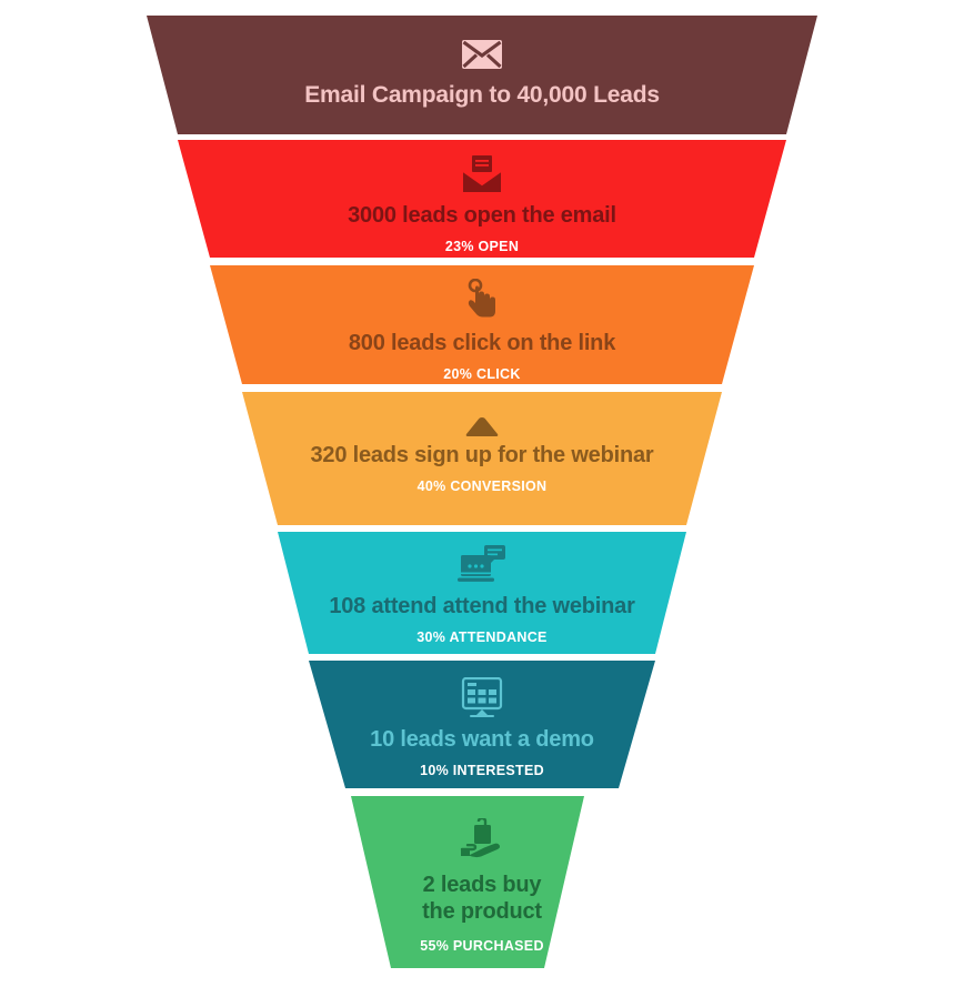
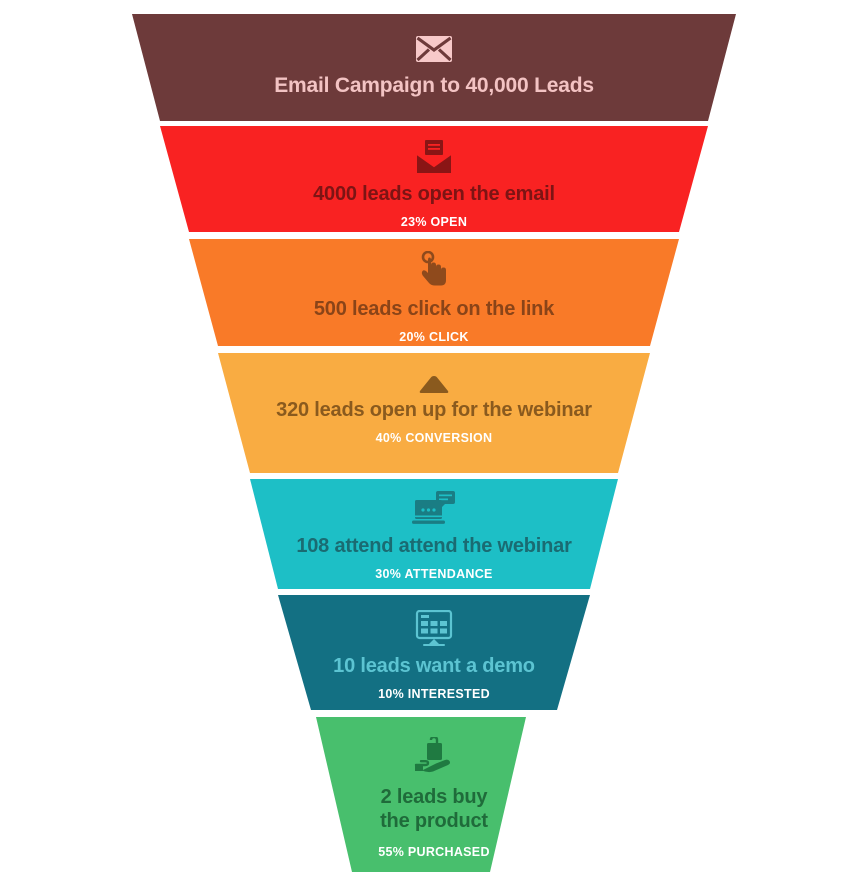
  Email Campaign to 40,000 Leads
- 3000 leads open the email
+ 4000 leads open the email
  23% OPEN
- 800 leads click on the link
+ 500 leads click on the link
  20% CLICK
- 320 leads sign up for the webinar
+ 320 leads open up for the webinar
  40% CONVERSION
  108 attend attend the webinar
  30% ATTENDANCE
  10 leads want a demo
  10% INTERESTED
  2 leads buy
  the product
  55% PURCHASED
